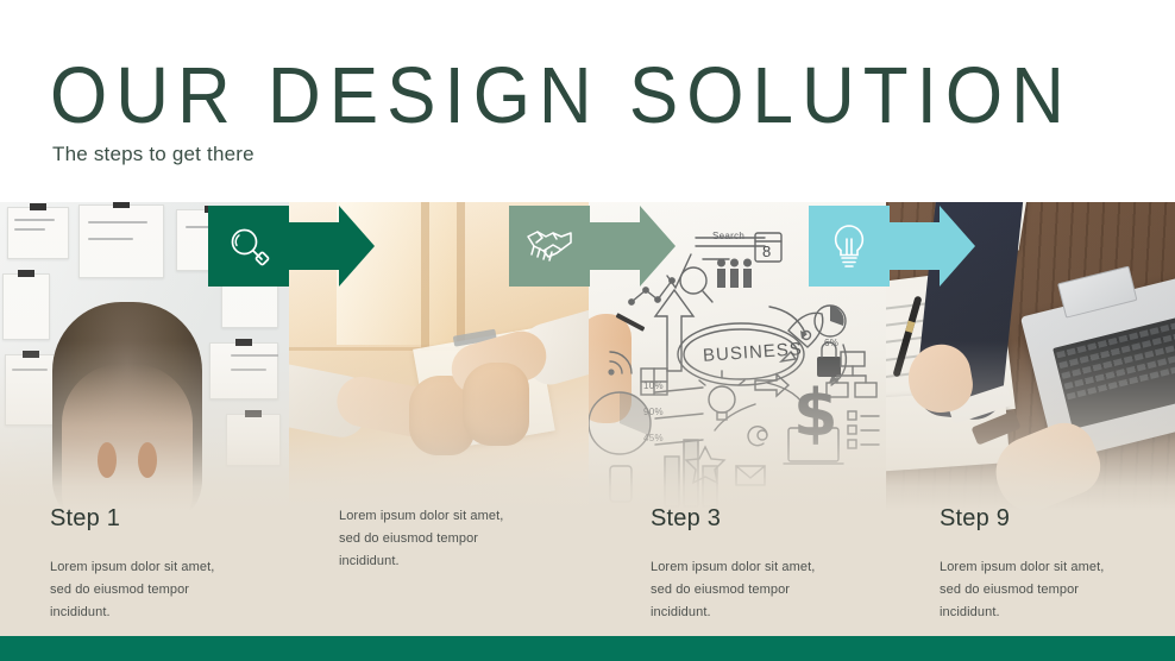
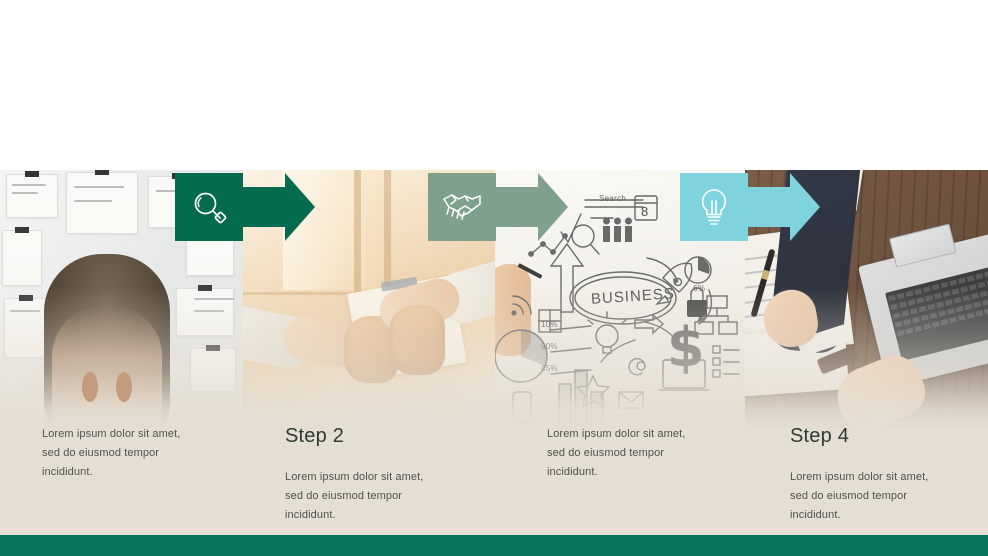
- OUR DESIGN SOLUTION
- The steps to get there
- Step 1
  Lorem ipsum dolor sit amet,
  sed do eiusmod tempor
  incididunt.
+ Step 2
  Lorem ipsum dolor sit amet,
  sed do eiusmod tempor
  incididunt.
- Step 3
  Lorem ipsum dolor sit amet,
  sed do eiusmod tempor
  incididunt.
- Step 9
+ Step 4
  Lorem ipsum dolor sit amet,
  sed do eiusmod tempor
  incididunt.
